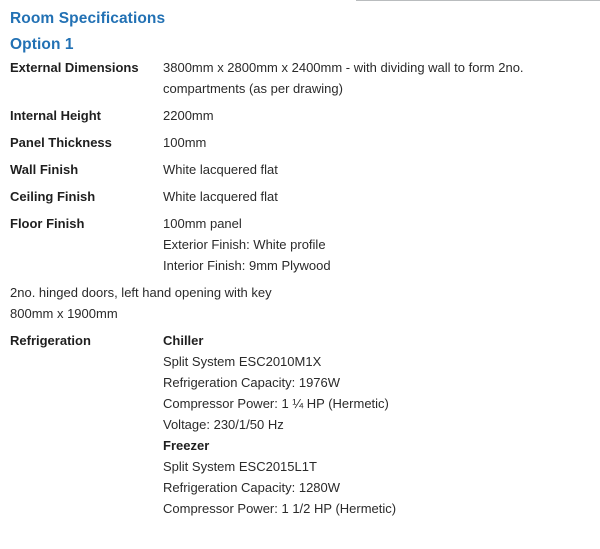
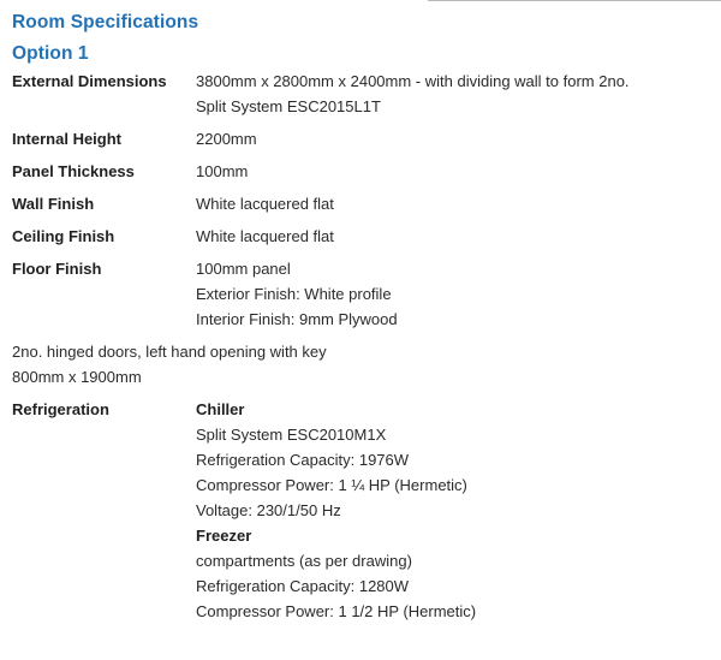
  Room Specifications
  Option 1
  External Dimensions
  3800mm x 2800mm x 2400mm - with dividing wall to form 2no.
- compartments (as per drawing)
+ Split System ESC2015L1T
  Internal Height
  2200mm
  Panel Thickness
  100mm
  Wall Finish
  White lacquered flat
  Ceiling Finish
  White lacquered flat
  Floor Finish
  100mm panel
  Exterior Finish: White profile
  Interior Finish: 9mm Plywood
  2no. hinged doors, left hand opening with key
  800mm x 1900mm
  Refrigeration
  Chiller
  Split System ESC2010M1X
  Refrigeration Capacity: 1976W
  Compressor Power: 1 ¼ HP (Hermetic)
  Voltage: 230/1/50 Hz
  Freezer
- Split System ESC2015L1T
+ compartments (as per drawing)
  Refrigeration Capacity: 1280W
  Compressor Power: 1 1/2 HP (Hermetic)
